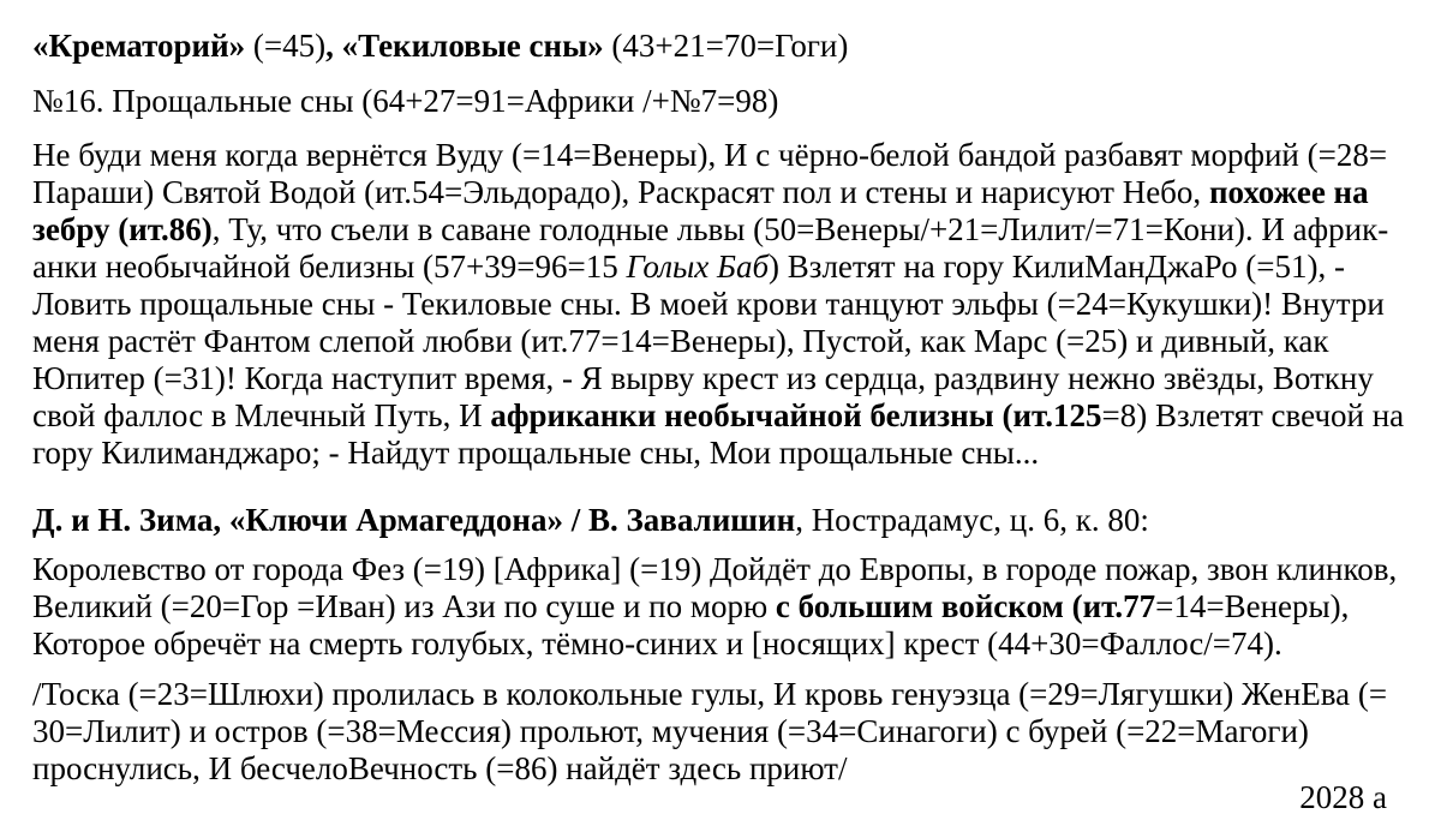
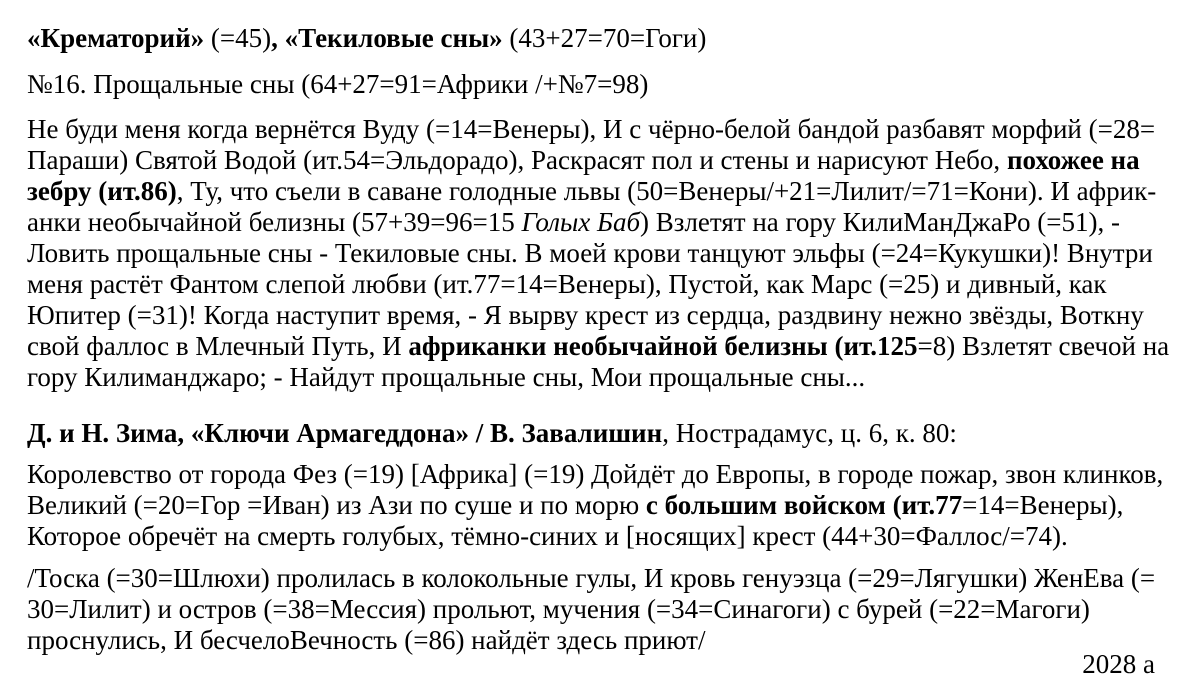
- «Крематорий» (=45), «Текиловые сны» (43+21=70=Гоги)
+ «Крематорий» (=45), «Текиловые сны» (43+27=70=Гоги)
  №16. Прощальные сны (64+27=91=Африки /+№7=98)
  Не буди меня когда вернётся Вуду (=14=Венеры), И с чёрно-белой бандой разбавят морфий (=28=
  Параши) Святой Водой (ит.54=Эльдорадо), Раскрасят пол и стены и нарисуют Небо, похожее на
  зебру (ит.86), Ту, что съели в саване голодные львы (50=Венеры/+21=Лилит/=71=Кони). И африк-
  анки необычайной белизны (57+39=96=15 Голых Баб) Взлетят на гору КилиМанДжаРо (=51), -
  Ловить прощальные сны - Текиловые сны. В моей крови танцуют эльфы (=24=Кукушки)! Внутри
  меня растёт Фантом слепой любви (ит.77=14=Венеры), Пустой, как Марс (=25) и дивный, как
  Юпитер (=31)! Когда наступит время, - Я вырву крест из сердца, раздвину нежно звёзды, Воткну
  свой фаллос в Млечный Путь, И африканки необычайной белизны (ит.125=8) Взлетят свечой на
  гору Килиманджаро; - Найдут прощальные сны, Мои прощальные сны...
  Д. и Н. Зима, «Ключи Армагеддона» / В. Завалишин, Нострадамус, ц. 6, к. 80:
  Королевство от города Фез (=19) [Африка] (=19) Дойдёт до Европы, в городе пожар, звон клинков,
  Великий (=20=Гор =Иван) из Ази по суше и по морю с большим войском (ит.77=14=Венеры),
  Которое обречёт на смерть голубых, тёмно-синих и [носящих] крест (44+30=Фаллос/=74).
- /Тоска (=23=Шлюхи) пролилась в колокольные гулы, И кровь генуэзца (=29=Лягушки) ЖенЕва (=
+ /Тоска (=30=Шлюхи) пролилась в колокольные гулы, И кровь генуэзца (=29=Лягушки) ЖенЕва (=
  30=Лилит) и остров (=38=Мессия) прольют, мучения (=34=Синагоги) с бурей (=22=Магоги)
  проснулись, И бесчелоВечность (=86) найдёт здесь приют/
  2028 а
